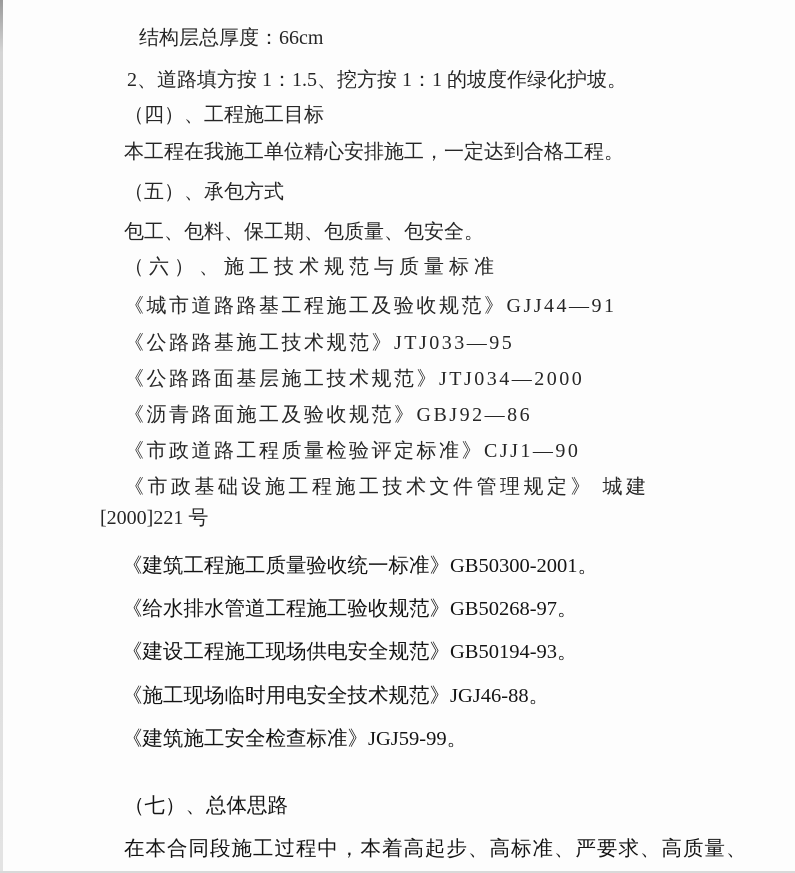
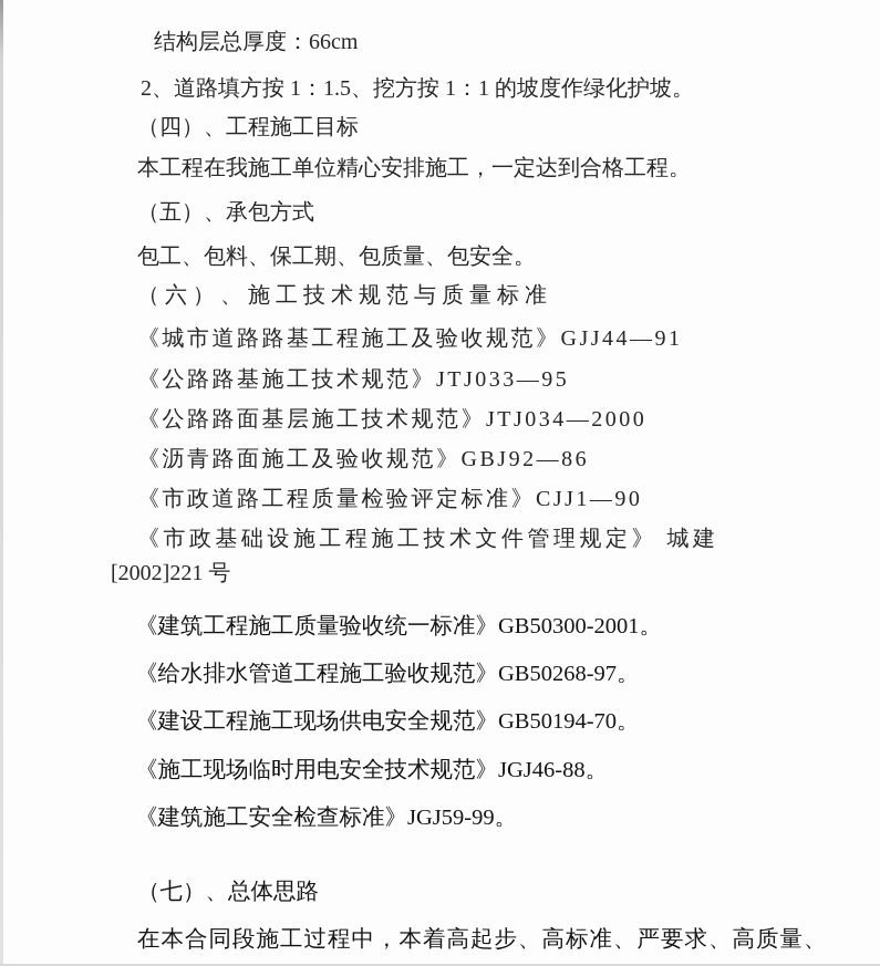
  结构层总厚度：66cm
  2、道路填方按 1：1.5、挖方按 1：1 的坡度作绿化护坡。
  （四）、工程施工目标
  本工程在我施工单位精心安排施工，一定达到合格工程。
  （五）、承包方式
  包工、包料、保工期、包质量、包安全。
  （六）、施工技术规范与质量标准
  《城市道路路基工程施工及验收规范》GJJ44—91
  《公路路基施工技术规范》JTJ033—95
  《公路路面基层施工技术规范》JTJ034—2000
  《沥青路面施工及验收规范》GBJ92—86
  《市政道路工程质量检验评定标准》CJJ1—90
  《市政基础设施工程施工技术文件管理规定》 城建
- [2000]221 号
+ [2002]221 号
  《建筑工程施工质量验收统一标准》GB50300-2001。
  《给水排水管道工程施工验收规范》GB50268-97。
- 《建设工程施工现场供电安全规范》GB50194-93。
+ 《建设工程施工现场供电安全规范》GB50194-70。
  《施工现场临时用电安全技术规范》JGJ46-88。
  《建筑施工安全检查标准》JGJ59-99。
  （七）、总体思路
  在本合同段施工过程中，本着高起步、高标准、严要求、高质量、
